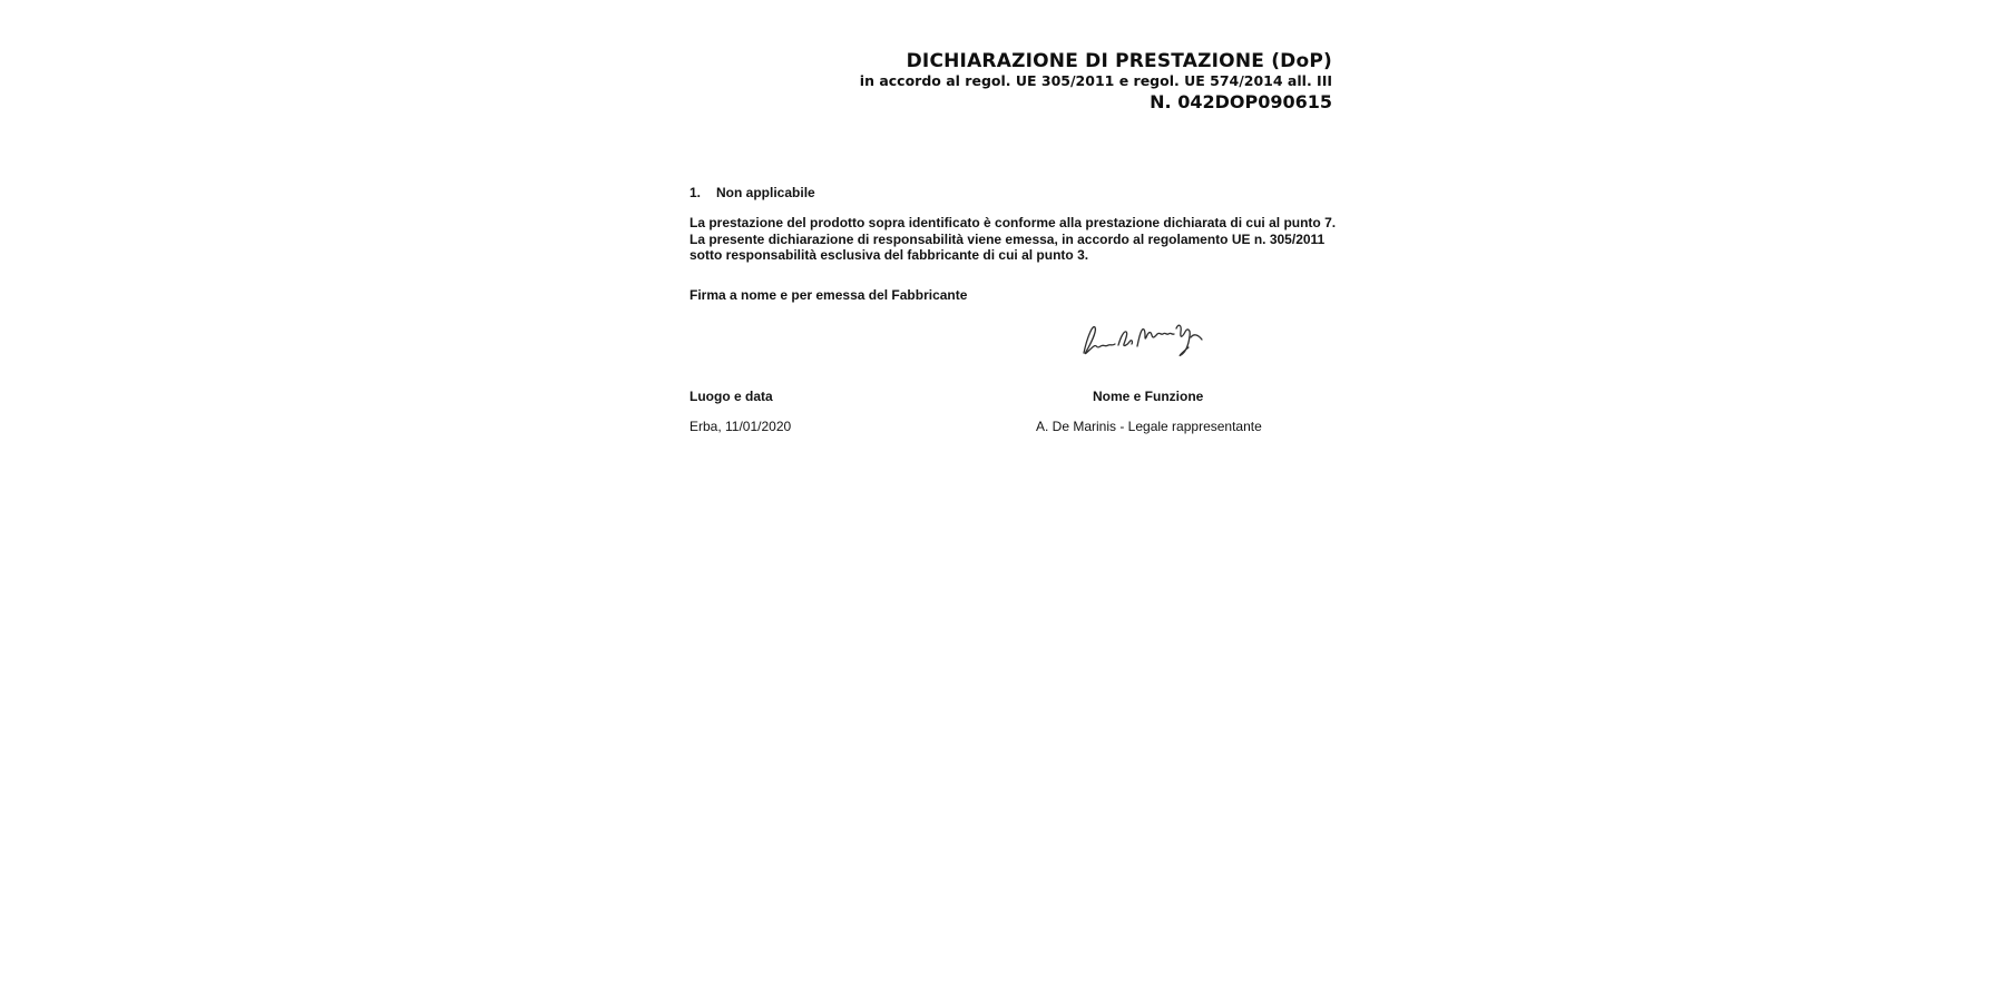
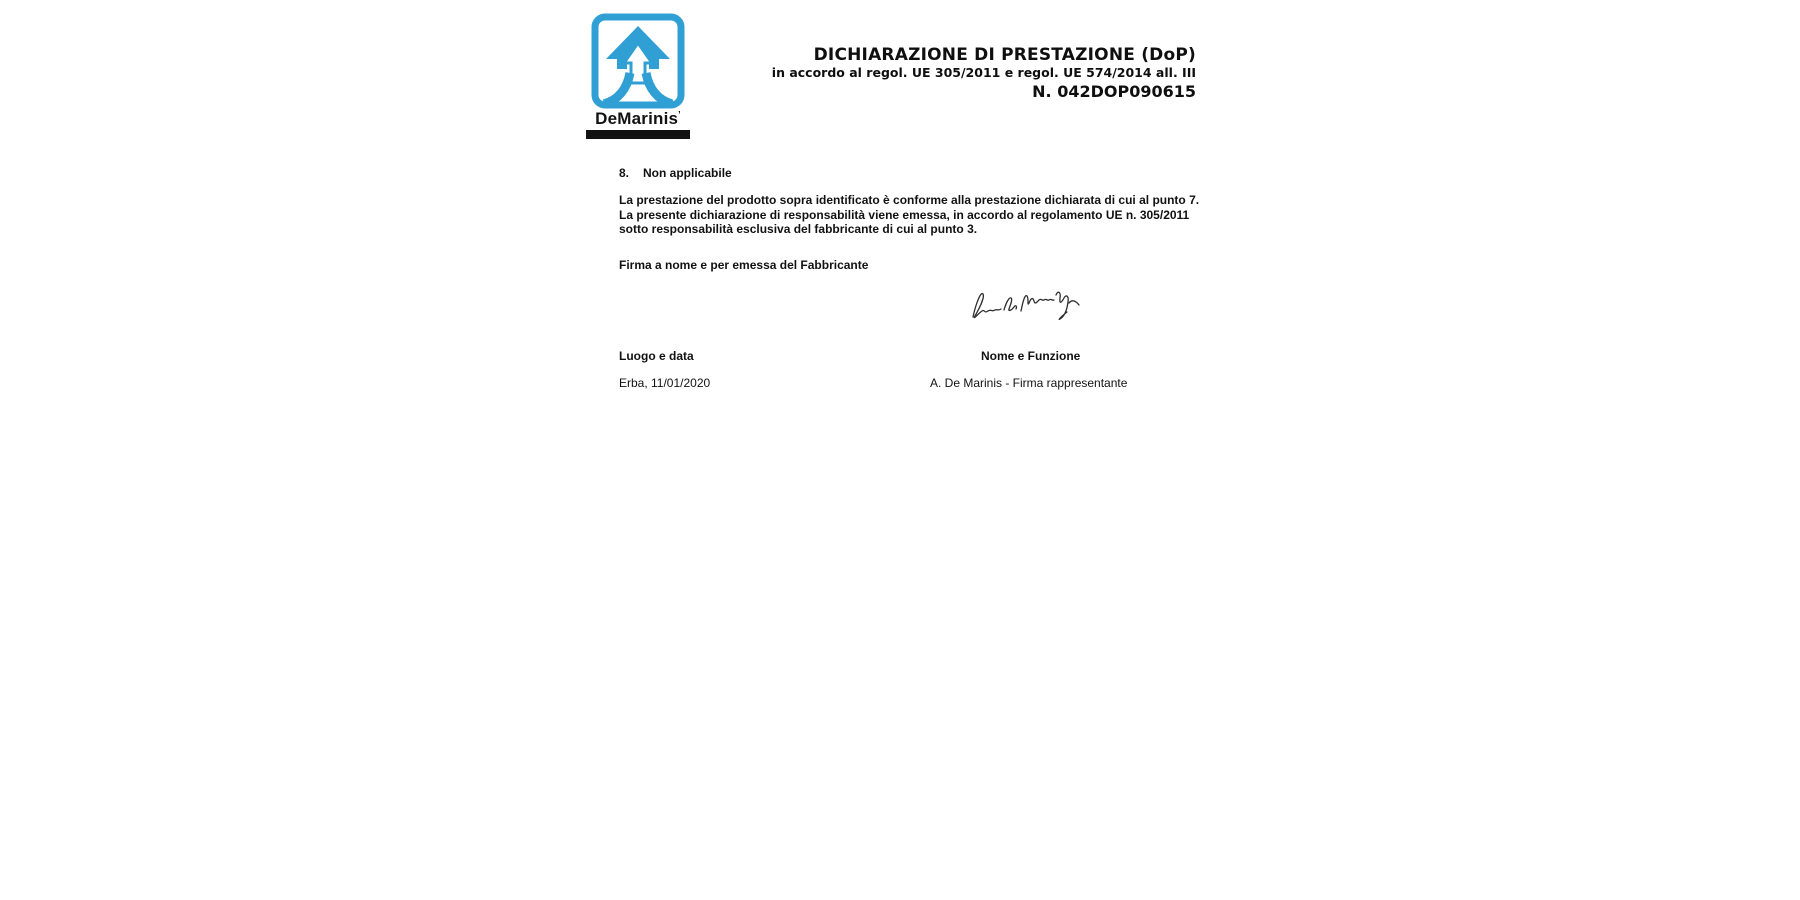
+ DeMarinis’
  DICHIARAZIONE DI PRESTAZIONE (DoP)
  in accordo al regol. UE 305/2011 e regol. UE 574/2014 all. III
  N. 042DOP090615
- 1. Non applicabile
+ 8. Non applicabile
  La prestazione del prodotto sopra identificato è conforme alla prestazione dichiarata di cui al punto 7.
  La presente dichiarazione di responsabilità viene emessa, in accordo al regolamento UE n. 305/2011
  sotto responsabilità esclusiva del fabbricante di cui al punto 3.
  Firma a nome e per emessa del Fabbricante
  Luogo e data
  Nome e Funzione
  Erba, 11/01/2020
- A. De Marinis - Legale rappresentante
+ A. De Marinis - Firma rappresentante
